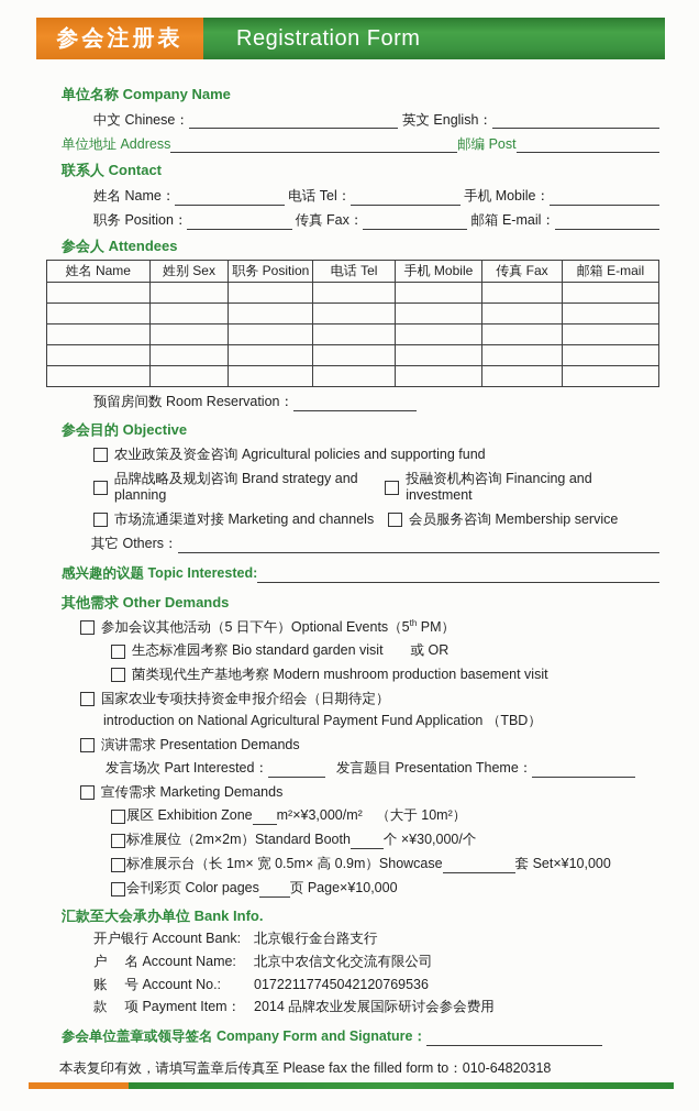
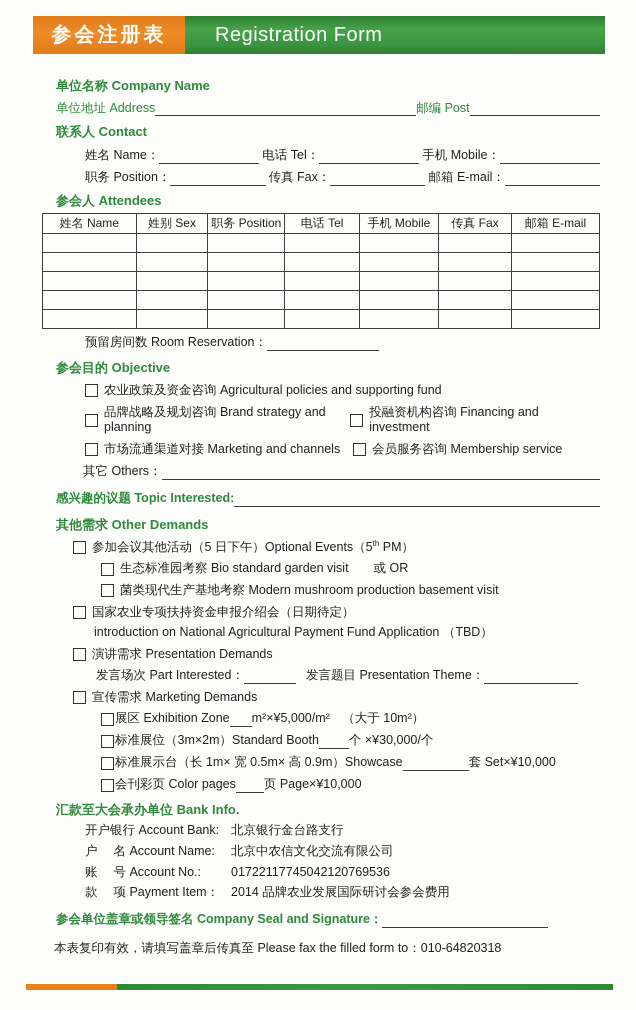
  参会注册表
  Registration Form
  单位名称 Company Name
- 中文 Chinese：
- 英文 English：
  单位地址 Address
  邮编 Post
  联系人 Contact
  姓名 Name：
  电话 Tel：
  手机 Mobile：
  职务 Position：
  传真 Fax：
  邮箱 E-mail：
  参会人 Attendees
  姓名 Name	姓别 Sex	职务 Position	电话 Tel	手机 Mobile	传真 Fax	邮箱 E-mail
  预留房间数 Room Reservation：
  参会目的 Objective
  农业政策及资金咨询 Agricultural policies and supporting fund
  品牌战略及规划咨询 Brand strategy and planning
  投融资机构咨询 Financing and investment
  市场流通渠道对接 Marketing and channels
  会员服务咨询 Membership service
  其它 Others：
  感兴趣的议题 Topic Interested:
  其他需求 Other Demands
  参加会议其他活动（5 日下午）Optional Events（5th PM）
  生态标准园考察 Bio standard garden visit 或 OR
  菌类现代生产基地考察 Modern mushroom production basement visit
  国家农业专项扶持资金申报介绍会（日期待定）
  introduction on National Agricultural Payment Fund Application （TBD）
  演讲需求 Presentation Demands
  发言场次 Part Interested：
  发言题目 Presentation Theme：
  宣传需求 Marketing Demands
  展区 Exhibition Zone
- m²×¥3,000/m² （大于 10m²）
+ m²×¥5,000/m² （大于 10m²）
- 标准展位（2m×2m）Standard Booth
+ 标准展位（3m×2m）Standard Booth
  个 ×¥30,000/个
  标准展示台（长 1m× 宽 0.5m× 高 0.9m）Showcase
  套 Set×¥10,000
  会刊彩页 Color pages
  页 Page×¥10,000
  汇款至大会承办单位 Bank Info.
  开户银行 Account Bank:
  北京银行金台路支行
  户 名 Account Name:
  北京中农信文化交流有限公司
  账 号 Account No.:
  01722117745042120769536
  款 项 Payment Item：
  2014 品牌农业发展国际研讨会参会费用
- 参会单位盖章或领导签名 Company Form and Signature：
+ 参会单位盖章或领导签名 Company Seal and Signature：
  本表复印有效，请填写盖章后传真至 Please fax the filled form to：
  010-64820318
